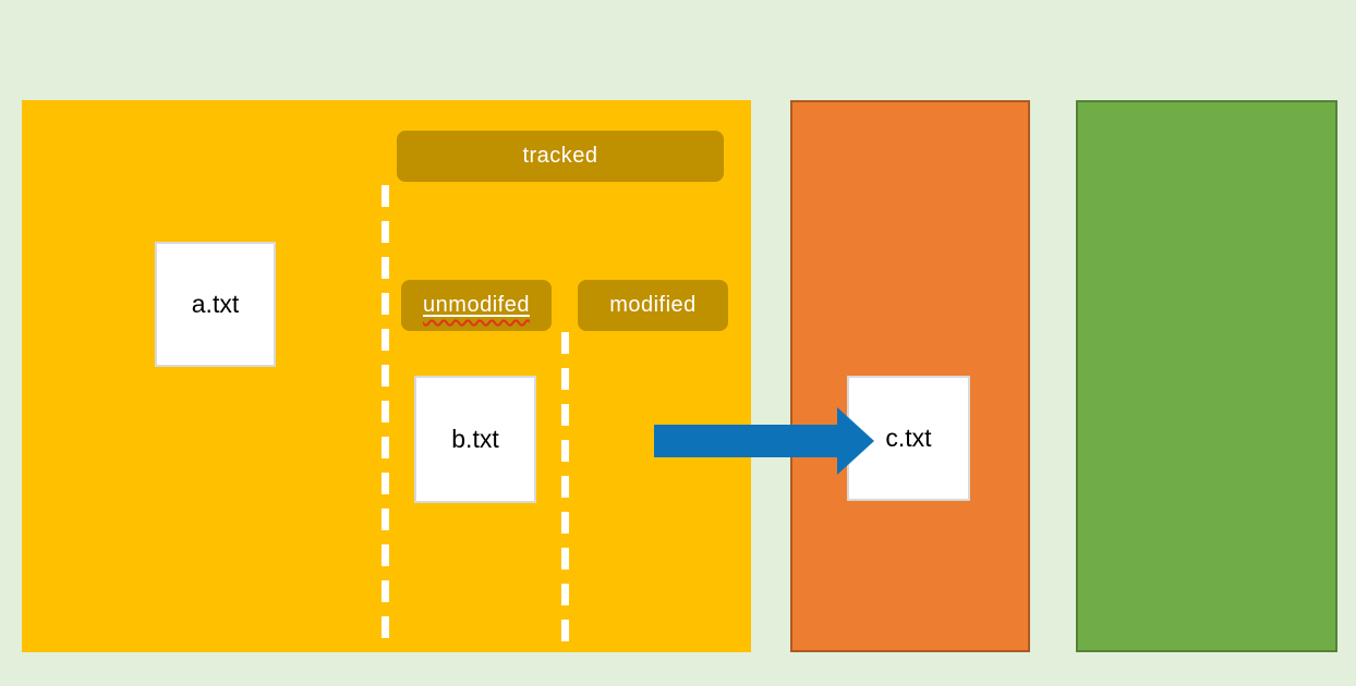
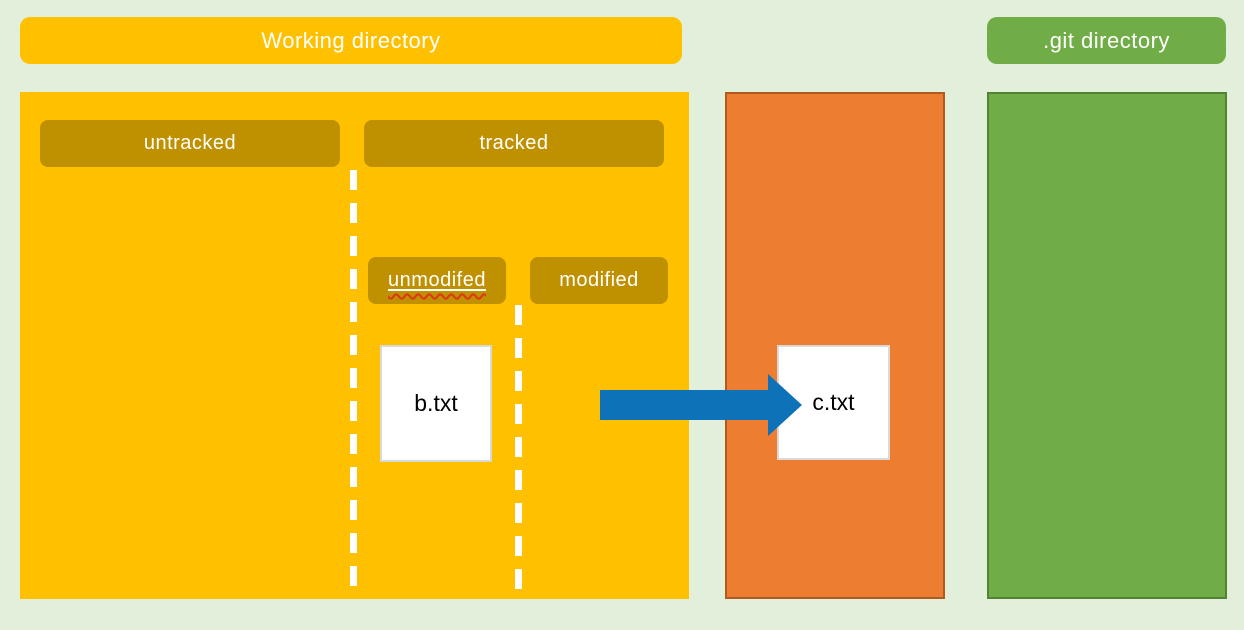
+ Working directory
+ .git directory
+ untracked
  tracked
  unmodifed
  modified
- a.txt
  b.txt
  c.txt
